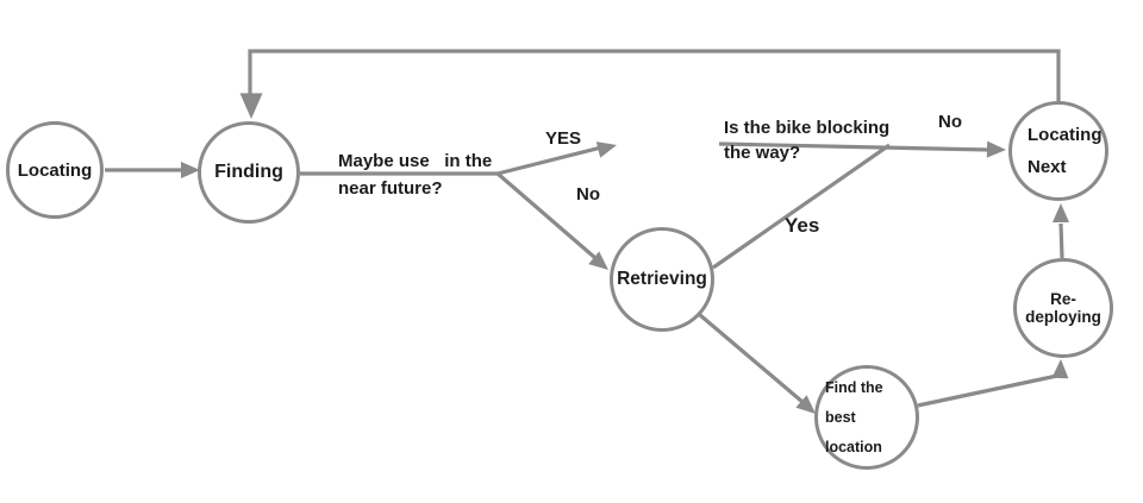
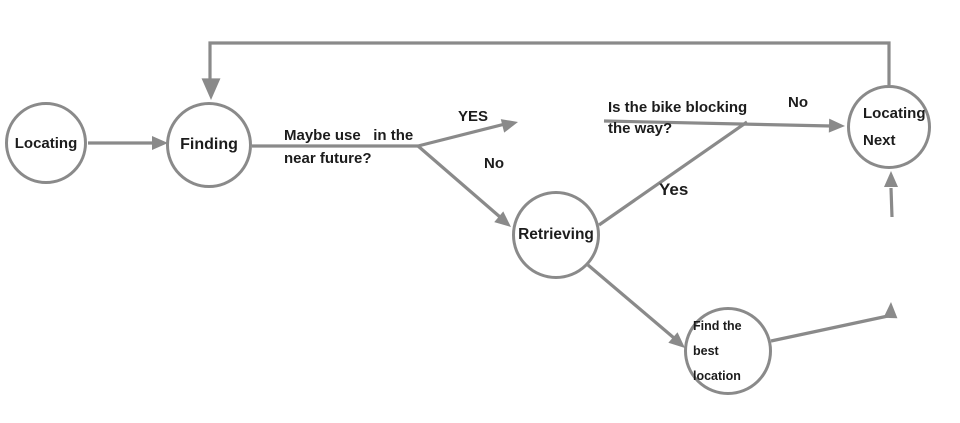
  Locating
  Finding
  Retrieving
  Locating
  Next
- Re-deploying
  Find the best
  location
  Maybe use in the
  near future?
  YES
  No
  Is the bike blocking
  the way?
  No
  Yes
